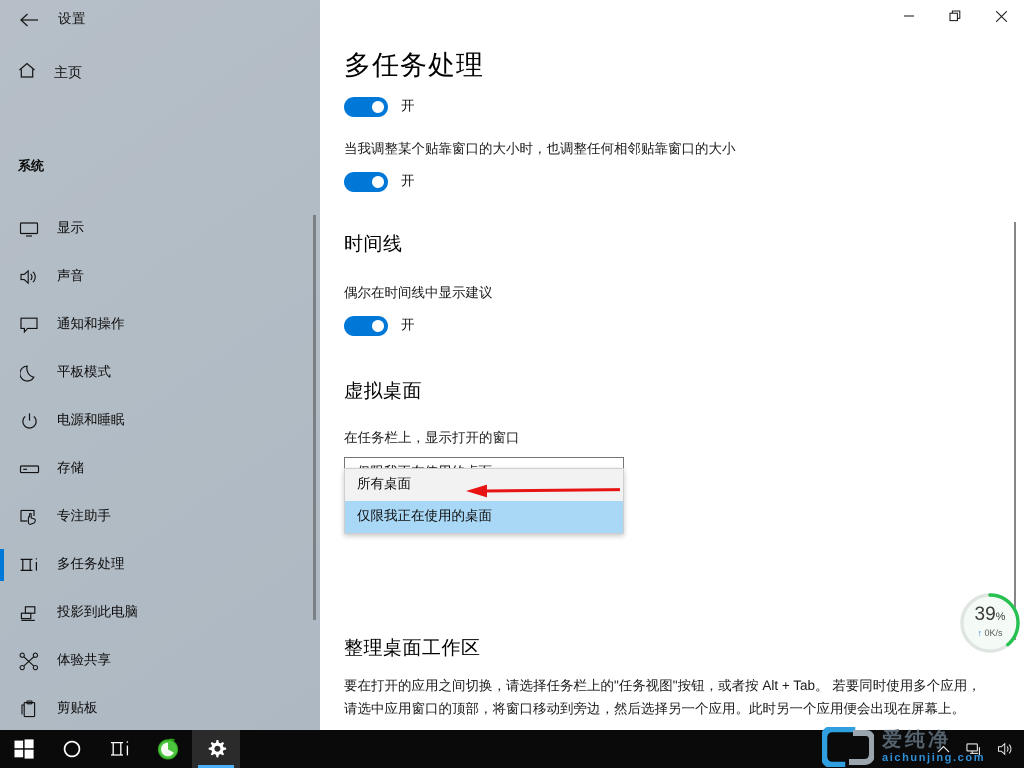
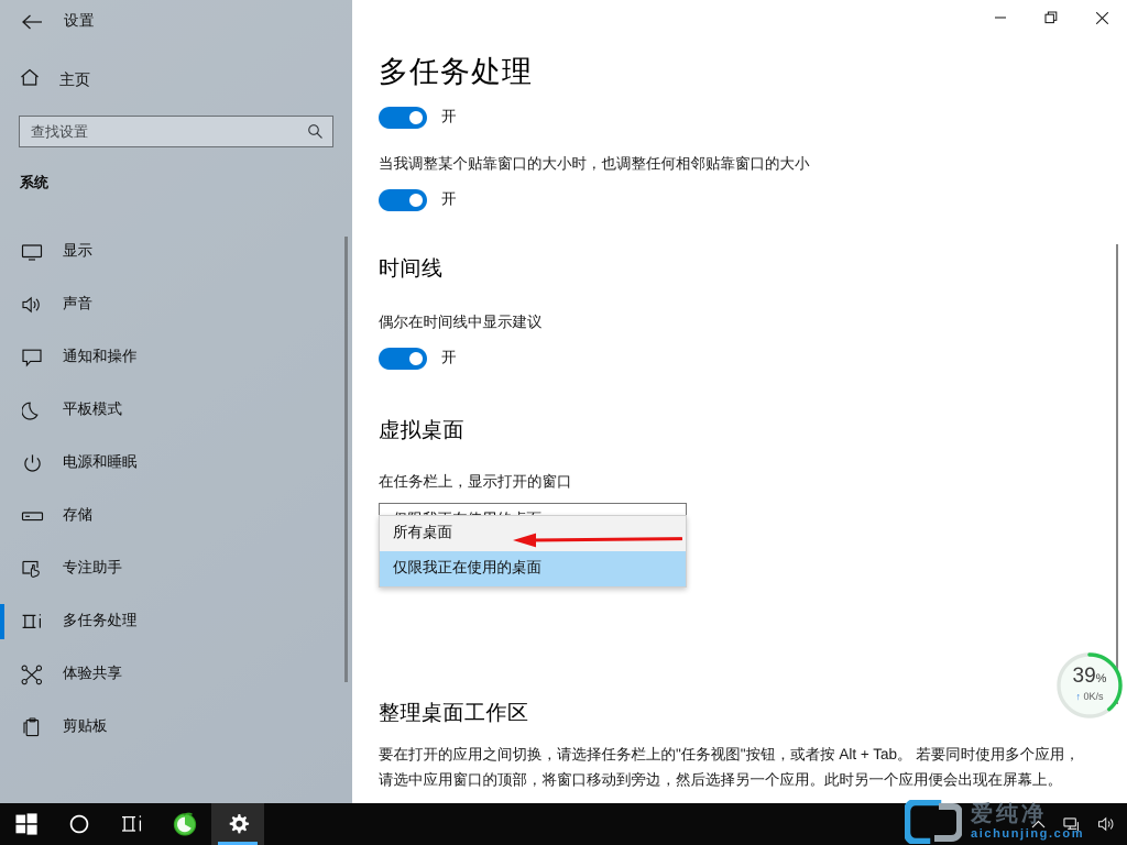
  设置
  主页
+ 查找设置
  系统
  显示
  声音
  通知和操作
  平板模式
  电源和睡眠
  存储
  专注助手
  多任务处理
- 投影到此电脑
  体验共享
  剪贴板
  多任务处理
  开
  当我调整某个贴靠窗口的大小时，也调整任何相邻贴靠窗口的大小
  开
  时间线
  偶尔在时间线中显示建议
  开
  虚拟桌面
  在任务栏上，显示打开的窗口
  整理桌面工作区
  要在打开的应用之间切换，请选择任务栏上的"任务视图"按钮，或者按 Alt + Tab。 若要同时使用多个应用，请选中应用窗口的顶部，将窗口移动到旁边，然后选择另一个应用。此时另一个应用便会出现在屏幕上。
  所有桌面
  仅限我正在使用的桌面
  39%
  ↑ 0K/s
  爱纯净
  aichunjing.com
